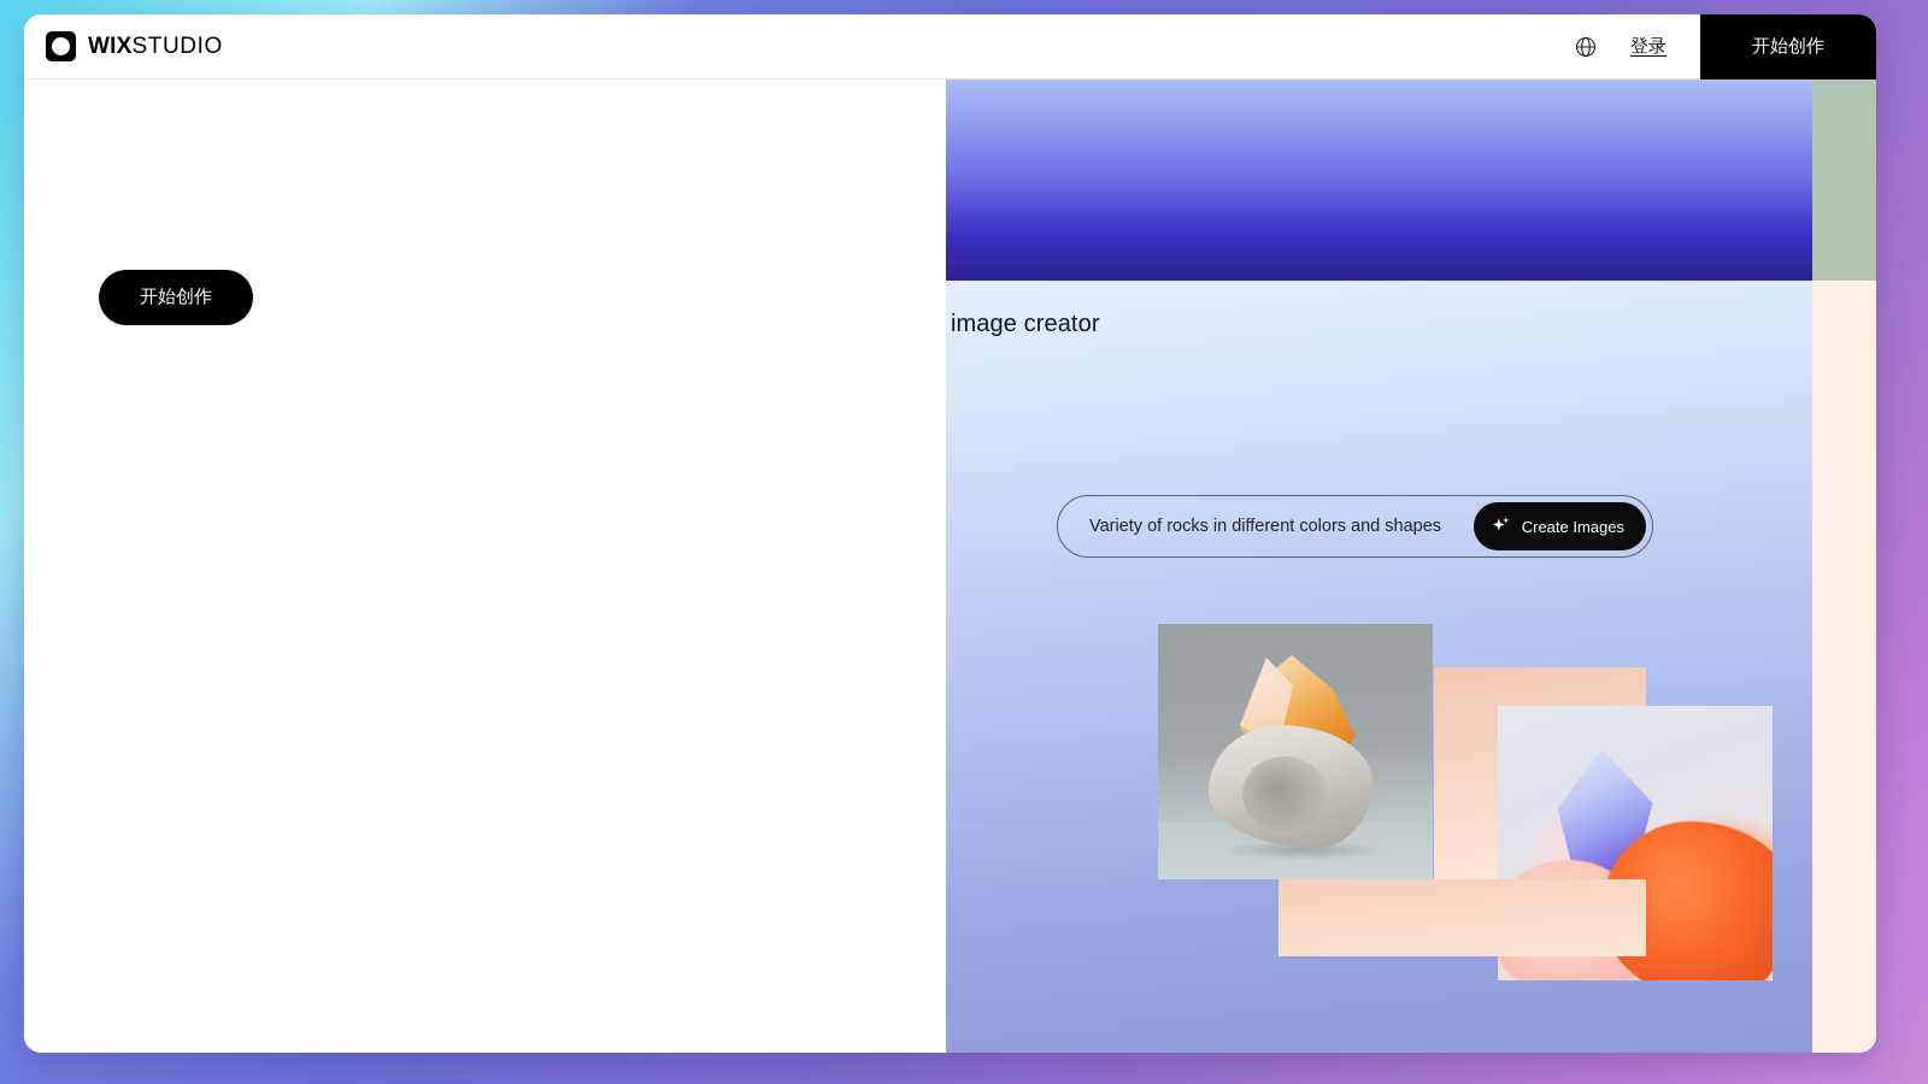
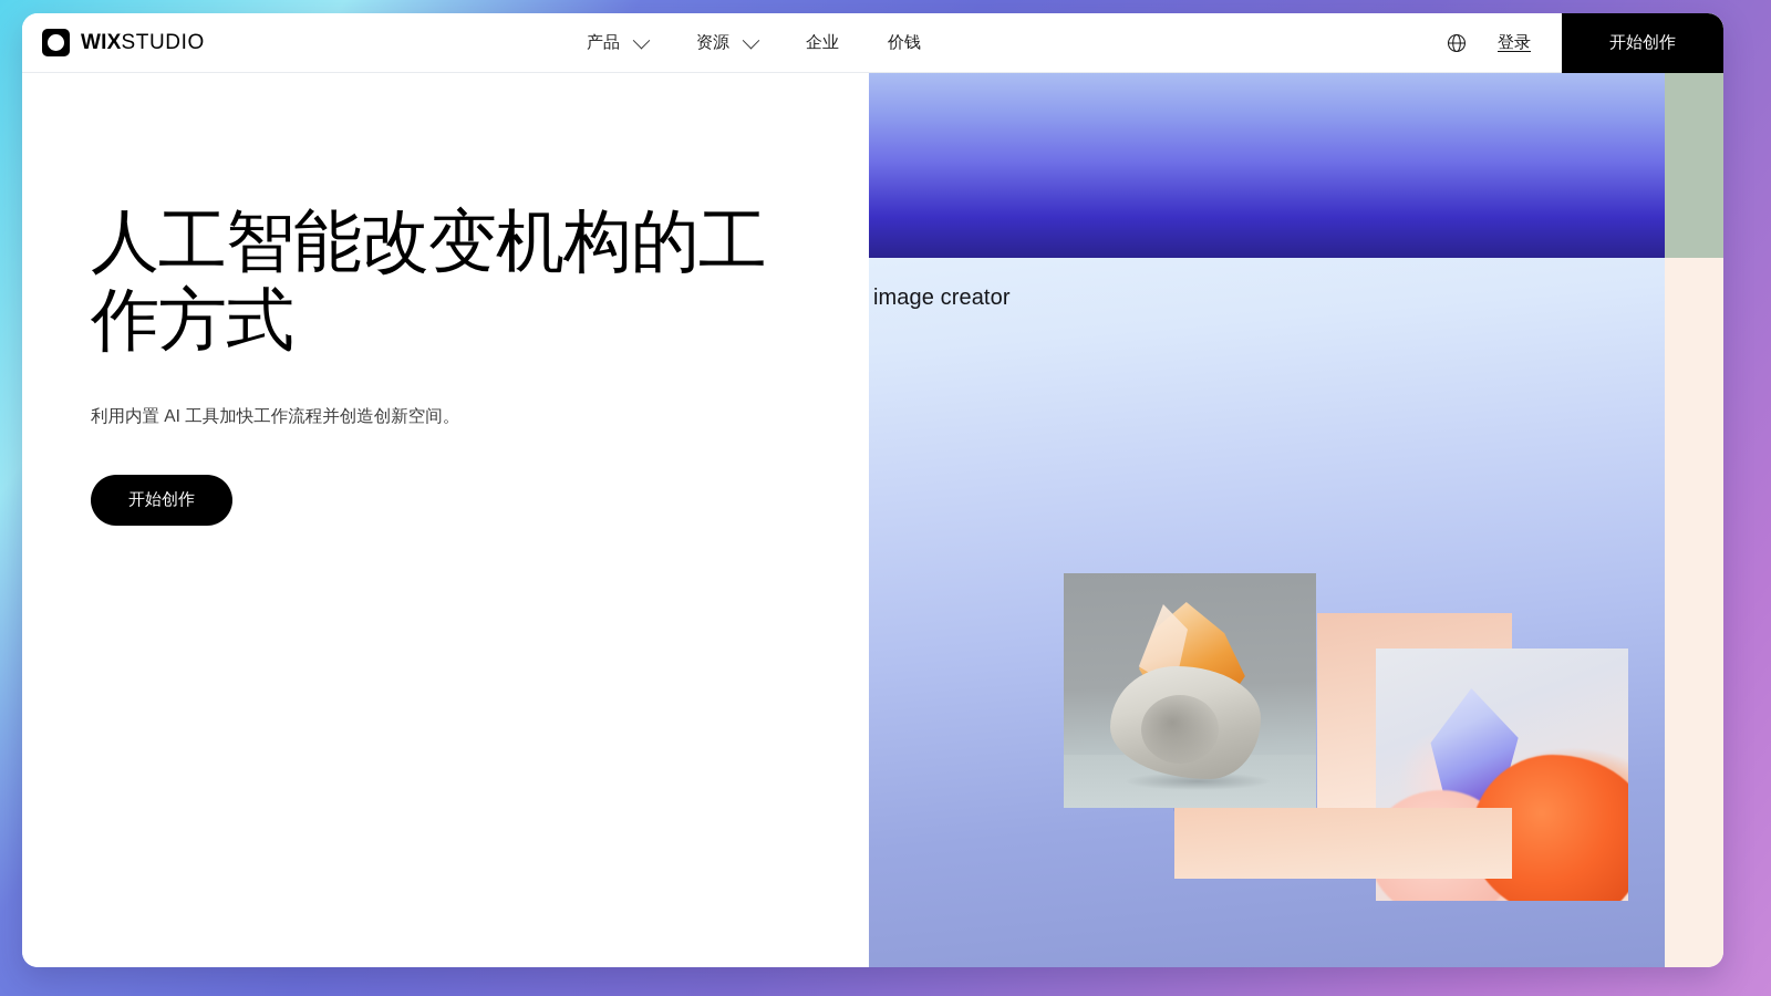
  WIXSTUDIO
+ 产品
+ 资源
+ 企业
+ 价钱
  登录
  开始创作
+ 人工智能改变机构的工作方式
+ 利用内置 AI 工具加快工作流程并创造创新空间。
  开始创作
  image creator
- Variety of rocks in different colors and shapes
- Create Images
